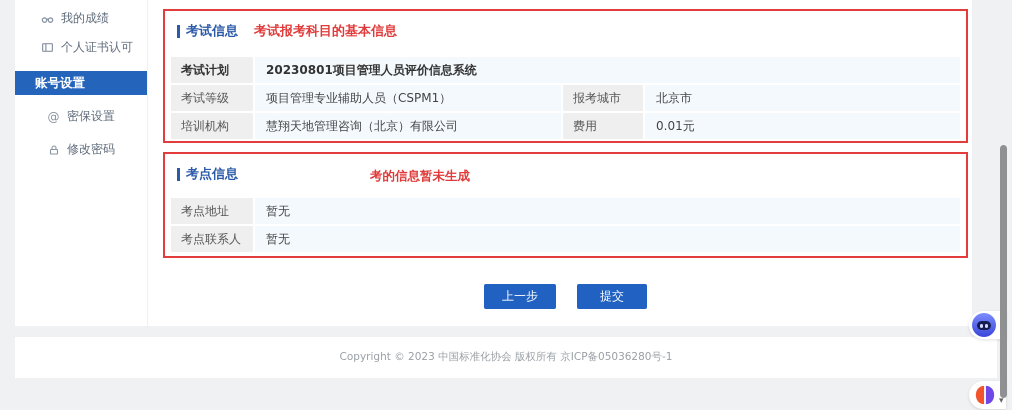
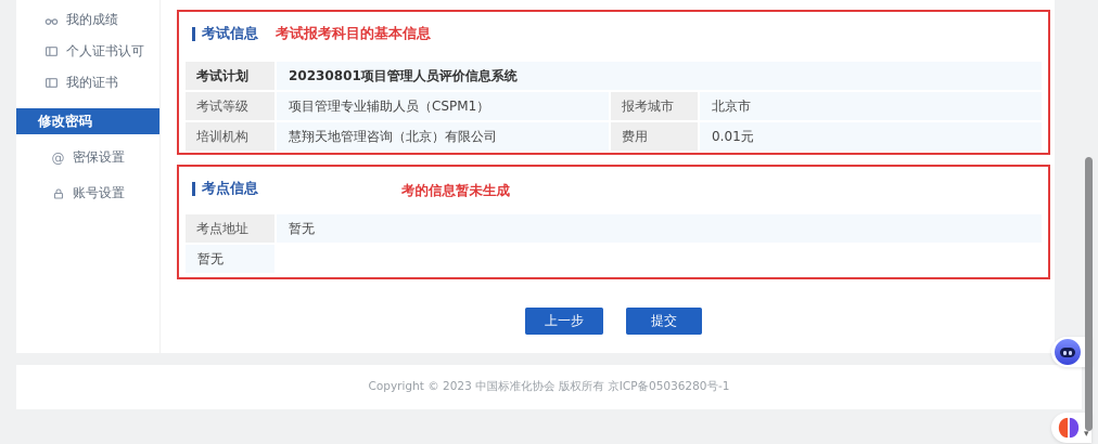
  我的成绩
  个人证书认可
+ 我的证书
- 账号设置
+ 修改密码
  @
  密保设置
- 修改密码
+ 账号设置
  考试信息
  考试报考科目的基本信息
  考试计划
  20230801项目管理人员评价信息系统
  考试等级
  项目管理专业辅助人员（CSPM1）
  报考城市
  北京市
  培训机构
  慧翔天地管理咨询（北京）有限公司
  费用
  0.01元
  考点信息
  考的信息暂未生成
  考点地址
  暂无
- 考点联系人
  暂无
  上一步
  提交
  Copyright © 2023 中国标准化协会 版权所有 京ICP备05036280号-1
  ▾
